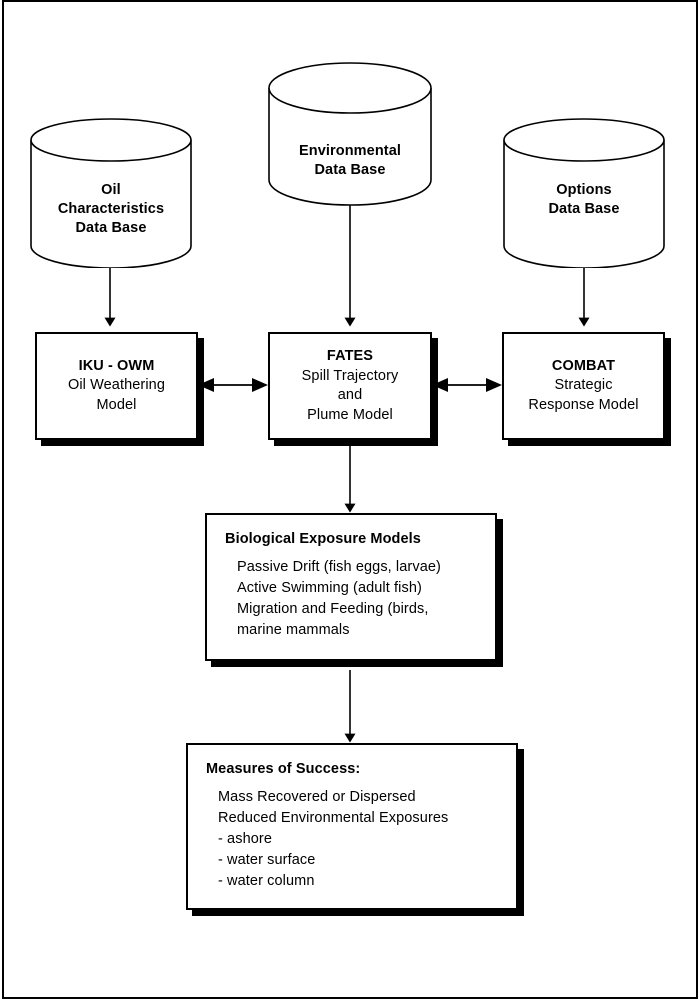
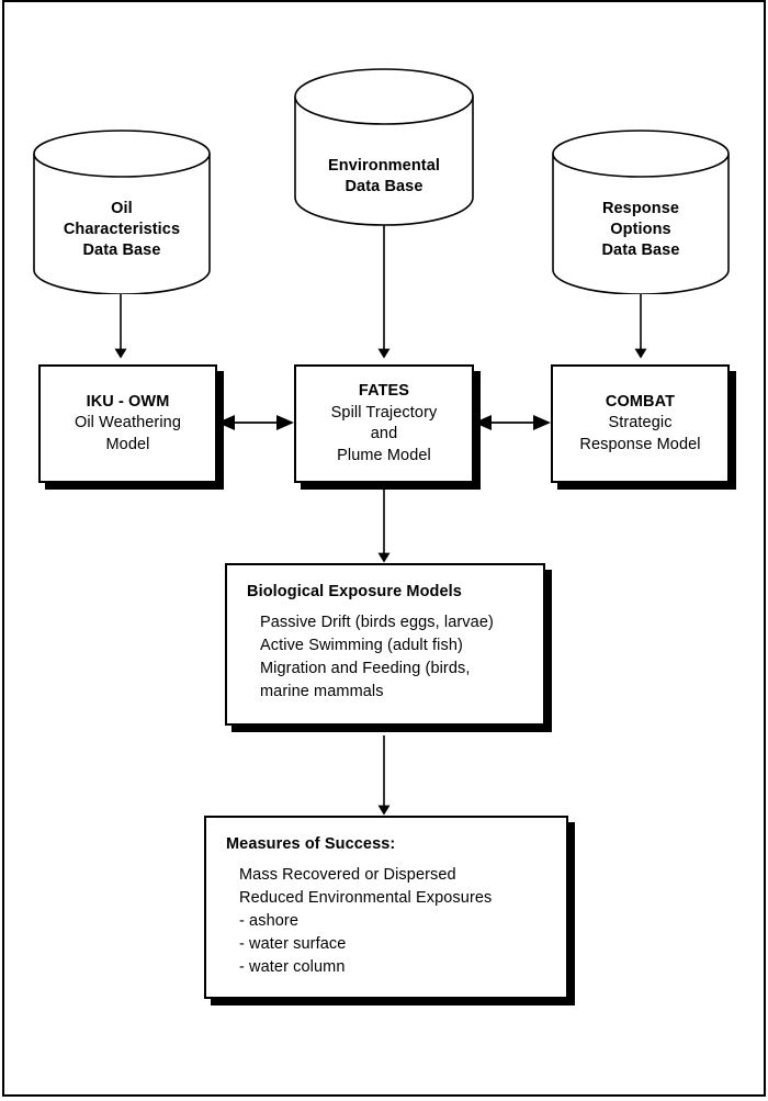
  Oil
  Characteristics
  Data Base
  Environmental
  Data Base
+ Response
  Options
  Data Base
  IKU - OWM
  Oil Weathering
  Model
  FATES
  Spill Trajectory
  and
  Plume Model
  COMBAT
  Strategic
  Response Model
  Biological Exposure Models
- Passive Drift (fish eggs, larvae)
+ Passive Drift (birds eggs, larvae)
  Active Swimming (adult fish)
  Migration and Feeding (birds,
  marine mammals
  Measures of Success:
  Mass Recovered or Dispersed
  Reduced Environmental Exposures
  - ashore
  - water surface
  - water column
